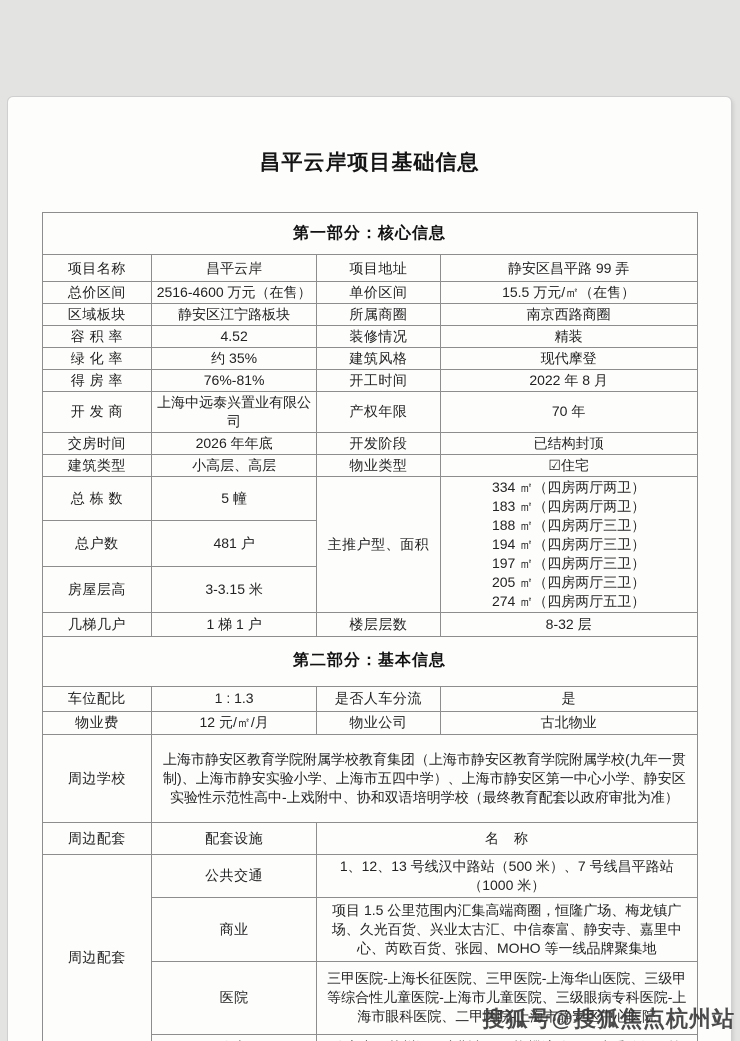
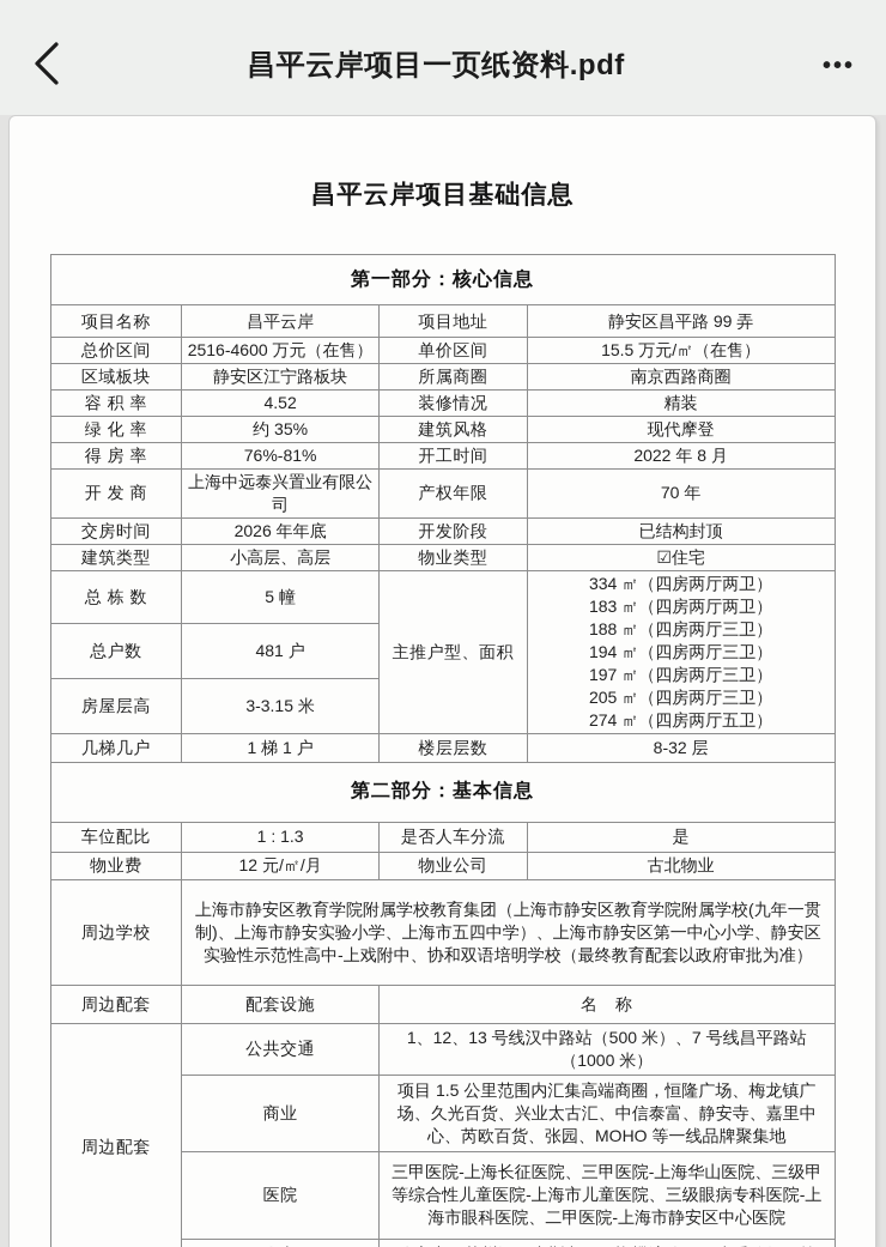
+ 昌平云岸项目一页纸资料.pdf
+ •••
  昌平云岸项目基础信息
  第一部分：核心信息
  项目名称	昌平云岸	项目地址	静安区昌平路 99 弄
  总价区间	2516-4600 万元（在售）	单价区间	15.5 万元/㎡（在售）
  区域板块	静安区江宁路板块	所属商圈	南京西路商圈
  容 积 率	4.52	装修情况	精装
  绿 化 率	约 35%	建筑风格	现代摩登
  得 房 率	76%-81%	开工时间	2022 年 8 月
  开 发 商	上海中远泰兴置业有限公司	产权年限	70 年
  交房时间	2026 年年底	开发阶段	已结构封顶
  建筑类型	小高层、高层	物业类型	☑住宅
  总 栋 数	5 幢	主推户型、面积	334 ㎡（四房两厅两卫） 183 ㎡（四房两厅两卫） 188 ㎡（四房两厅三卫） 194 ㎡（四房两厅三卫） 197 ㎡（四房两厅三卫） 205 ㎡（四房两厅三卫） 274 ㎡（四房两厅五卫）
  总户数	481 户
  房屋层高	3-3.15 米
  几梯几户	1 梯 1 户	楼层层数	8-32 层
  第二部分：基本信息
  车位配比	1 : 1.3	是否人车分流	是
  物业费	12 元/㎡/月	物业公司	古北物业
  周边学校	上海市静安区教育学院附属学校教育集团（上海市静安区教育学院附属学校(九年一贯制)、上海市静安实验小学、上海市五四中学）、上海市静安区第一中心小学、静安区实验性示范性高中-上戏附中、协和双语培明学校（最终教育配套以政府审批为准）
  周边配套	配套设施	名 称
  周边配套	公共交通	1、12、13 号线汉中路站（500 米）、7 号线昌平路站（1000 米）
  商业	项目 1.5 公里范围内汇集高端商圈，恒隆广场、梅龙镇广场、久光百货、兴业太古汇、中信泰富、静安寺、嘉里中心、芮欧百货、张园、MOHO 等一线品牌聚集地
  医院	三甲医院-上海长征医院、三甲医院-上海华山医院、三级甲等综合性儿童医院-上海市儿童医院、三级眼病专科医院-上海市眼科医院、二甲医院-上海市静安区中心医院
- 搜狐号@搜狐焦点杭州站
